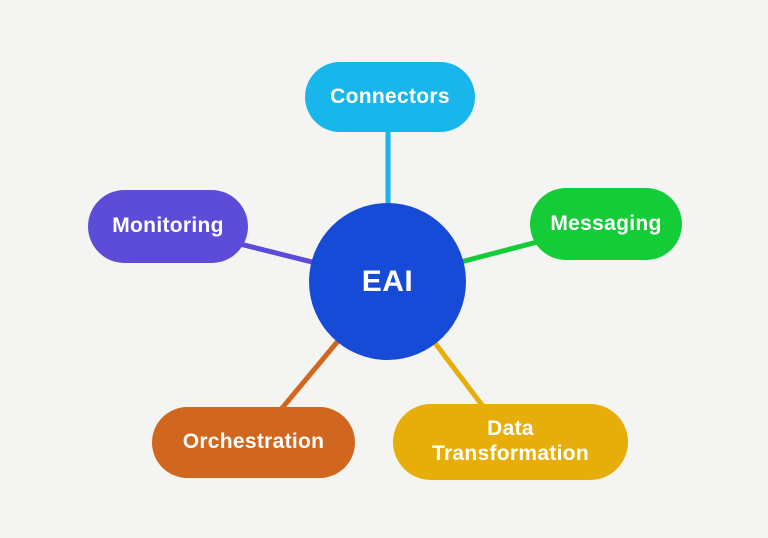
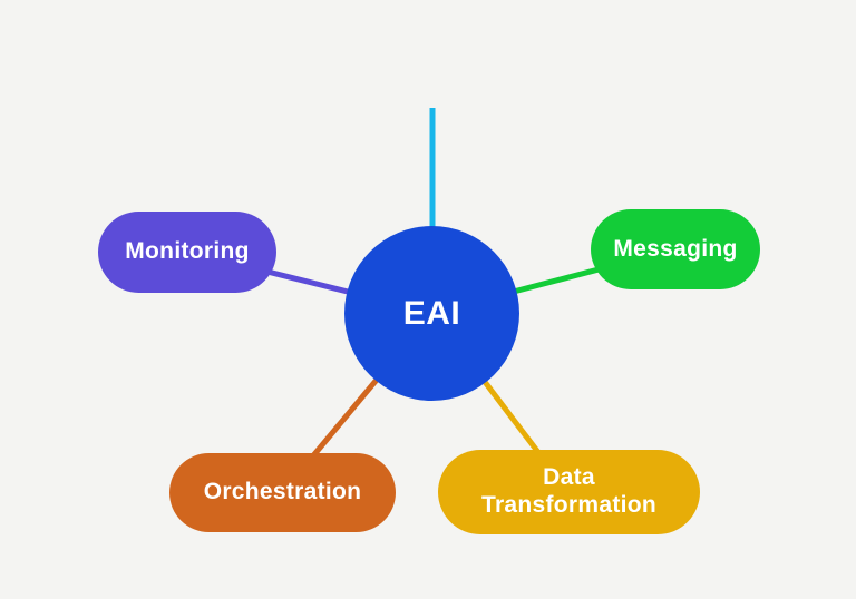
- Connectors
  Messaging
  Monitoring
  Orchestration
  Data Transformation
  EAI
